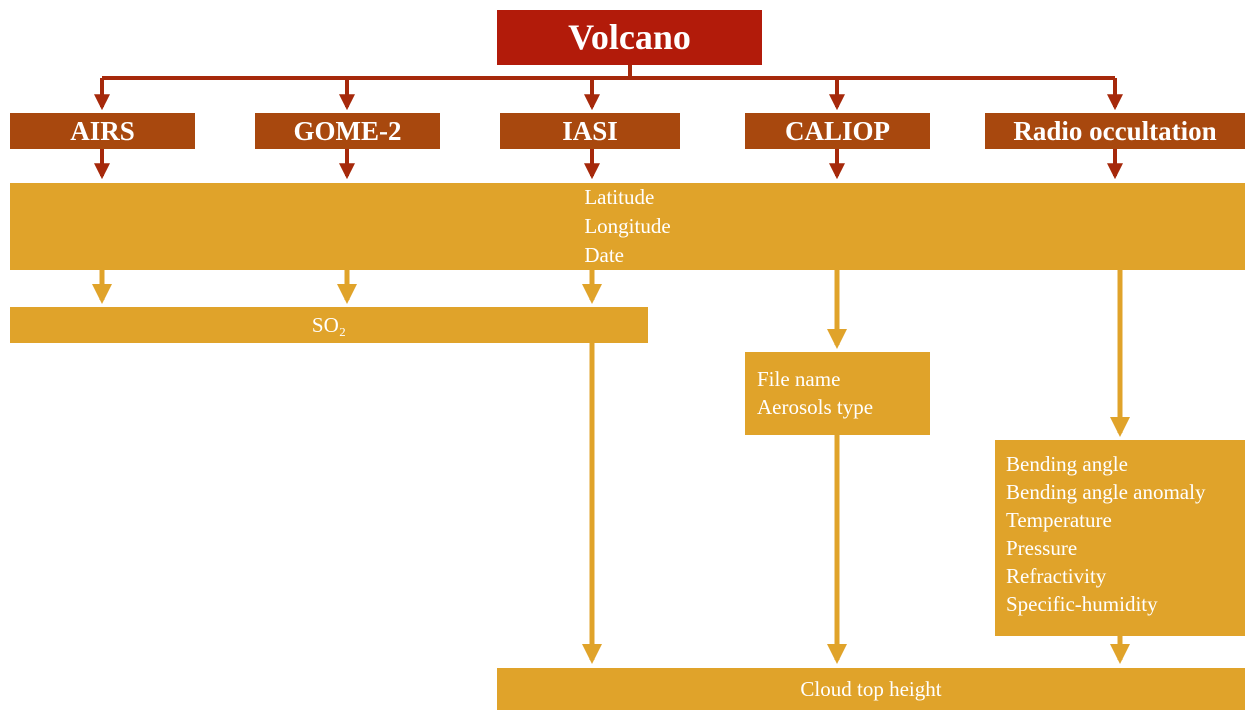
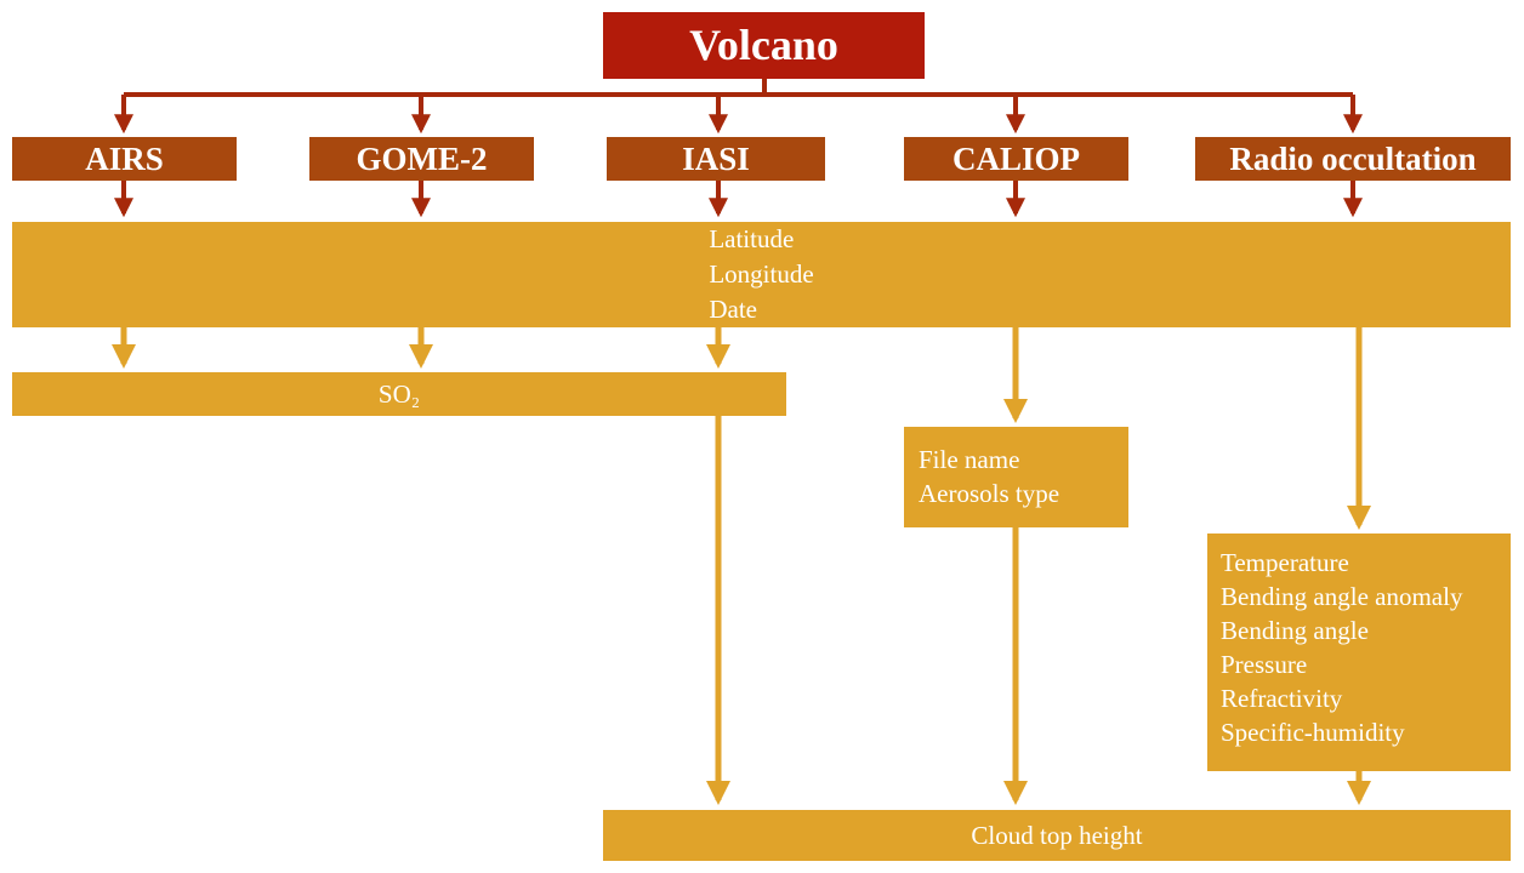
  Volcano
  AIRS
  GOME-2
  IASI
  CALIOP
  Radio occultation
  Latitude
  Longitude
  Date
  SO₂
  File name
  Aerosols type
- Bending angle
+ Temperature
  Bending angle anomaly
- Temperature
+ Bending angle
  Pressure
  Refractivity
  Specific-humidity
  Cloud top height
